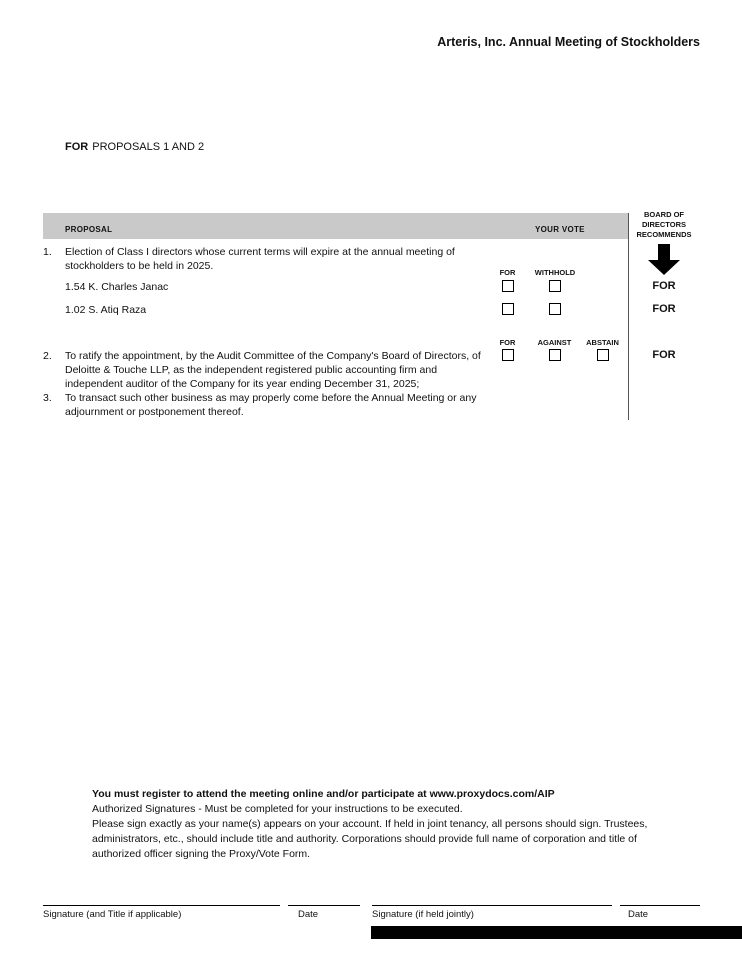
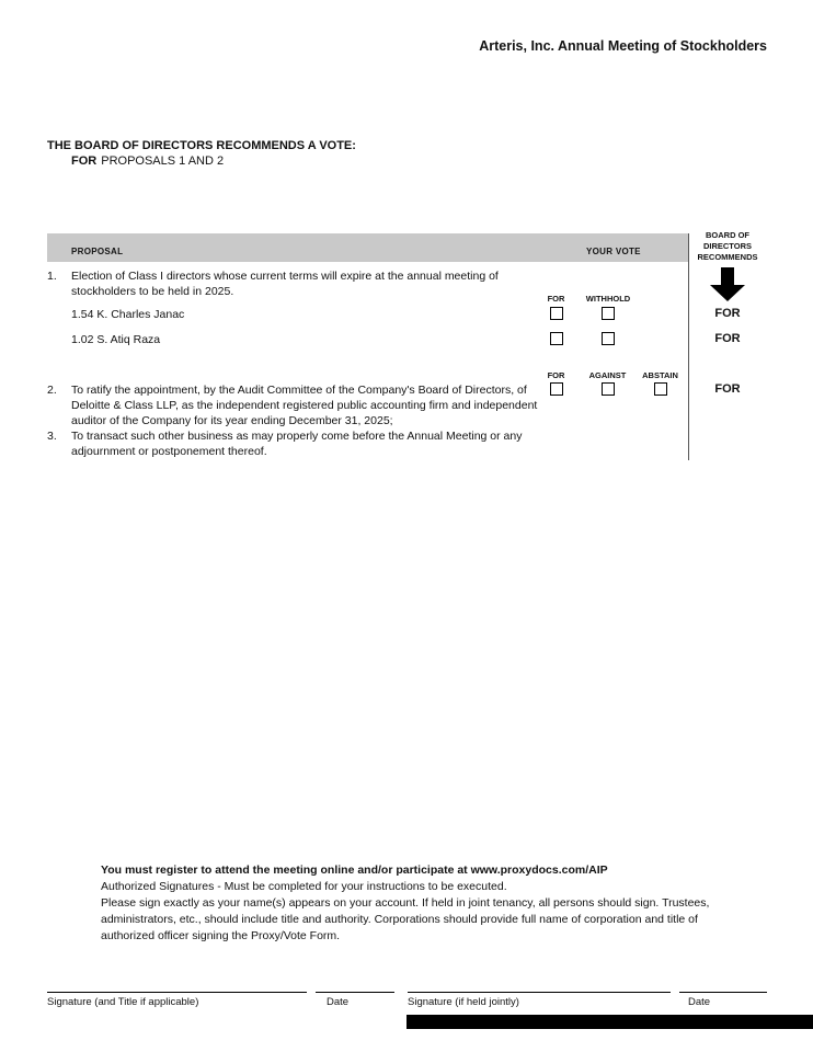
  Arteris, Inc. Annual Meeting of Stockholders
+ THE BOARD OF DIRECTORS RECOMMENDS A VOTE:
  FOR PROPOSALS 1 AND 2
  PROPOSAL
  YOUR VOTE
  BOARD OF DIRECTORS RECOMMENDS
  1.
  Election of Class I directors whose current terms will expire at the annual meeting of stockholders to be held in 2025.
  FOR
  WITHHOLD
  1.54 K. Charles Janac
  FOR
  1.02 S. Atiq Raza
  FOR
  FOR
  AGAINST
  ABSTAIN
  2.
- To ratify the appointment, by the Audit Committee of the Company's Board of Directors, of Deloitte & Touche LLP, as the independent registered public accounting firm and independent auditor of the Company for its year ending December 31, 2025;
+ To ratify the appointment, by the Audit Committee of the Company's Board of Directors, of Deloitte & Class LLP, as the independent registered public accounting firm and independent auditor of the Company for its year ending December 31, 2025;
  FOR
  3.
  To transact such other business as may properly come before the Annual Meeting or any adjournment or postponement thereof.
  You must register to attend the meeting online and/or participate at www.proxydocs.com/AIP
  Authorized Signatures - Must be completed for your instructions to be executed.
  Please sign exactly as your name(s) appears on your account. If held in joint tenancy, all persons should sign. Trustees, administrators, etc., should include title and authority. Corporations should provide full name of corporation and title of authorized officer signing the Proxy/Vote Form.
  Signature (and Title if applicable)
  Date
  Signature (if held jointly)
  Date
